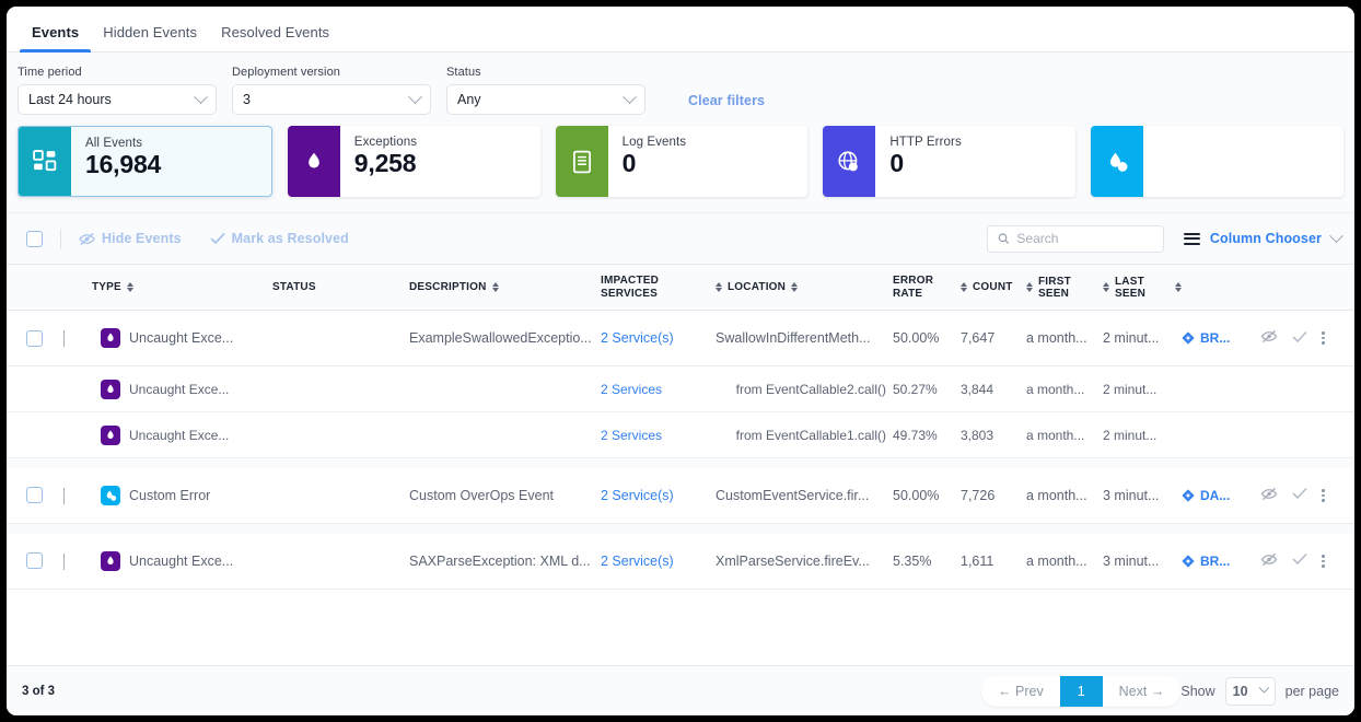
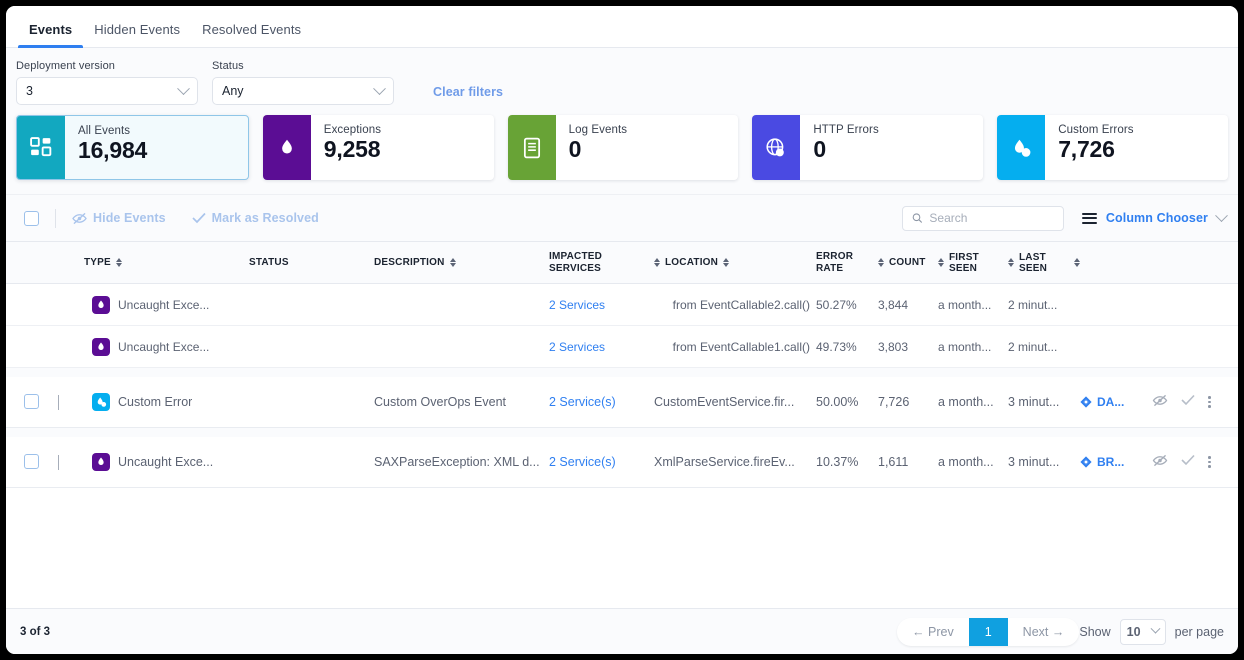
  Events
  Hidden Events
  Resolved Events
- Time period
- Last 24 hours
  Deployment version
  3
  Status
  Any
  Clear filters
  All Events
  16,984
  Exceptions
  9,258
  Log Events
  0
  HTTP Errors
  0
+ Custom Errors
+ 7,726
  Hide Events
  Mark as Resolved
  Search
  Column Chooser
  		TYPE	STATUS	DESCRIPTION	IMPACTEDSERVICES	LOCATION	ERRORRATE	COUNT	FIRST SEEN	LAST SEEN
- 		Uncaught Exce...		ExampleSwallowedExceptio...	2 Service(s)	SwallowInDifferentMeth...	50.00%	7,647	a month...	2 minut...	BR...
  		Uncaught Exce...			2 Services	from EventCallable2.call()	50.27%	3,844	a month...	2 minut...
  		Uncaught Exce...			2 Services	from EventCallable1.call()	49.73%	3,803	a month...	2 minut...
  		Custom Error		Custom OverOps Event	2 Service(s)	CustomEventService.fir...	50.00%	7,726	a month...	3 minut...	DA...
- 		Uncaught Exce...		SAXParseException: XML d...	2 Service(s)	XmlParseService.fireEv...	5.35%	1,611	a month...	3 minut...	BR...
+ 		Uncaught Exce...		SAXParseException: XML d...	2 Service(s)	XmlParseService.fireEv...	10.37%	1,611	a month...	3 minut...	BR...
  3 of 3
  ← Prev
  1
  Next →
  Show
  10
  per page
